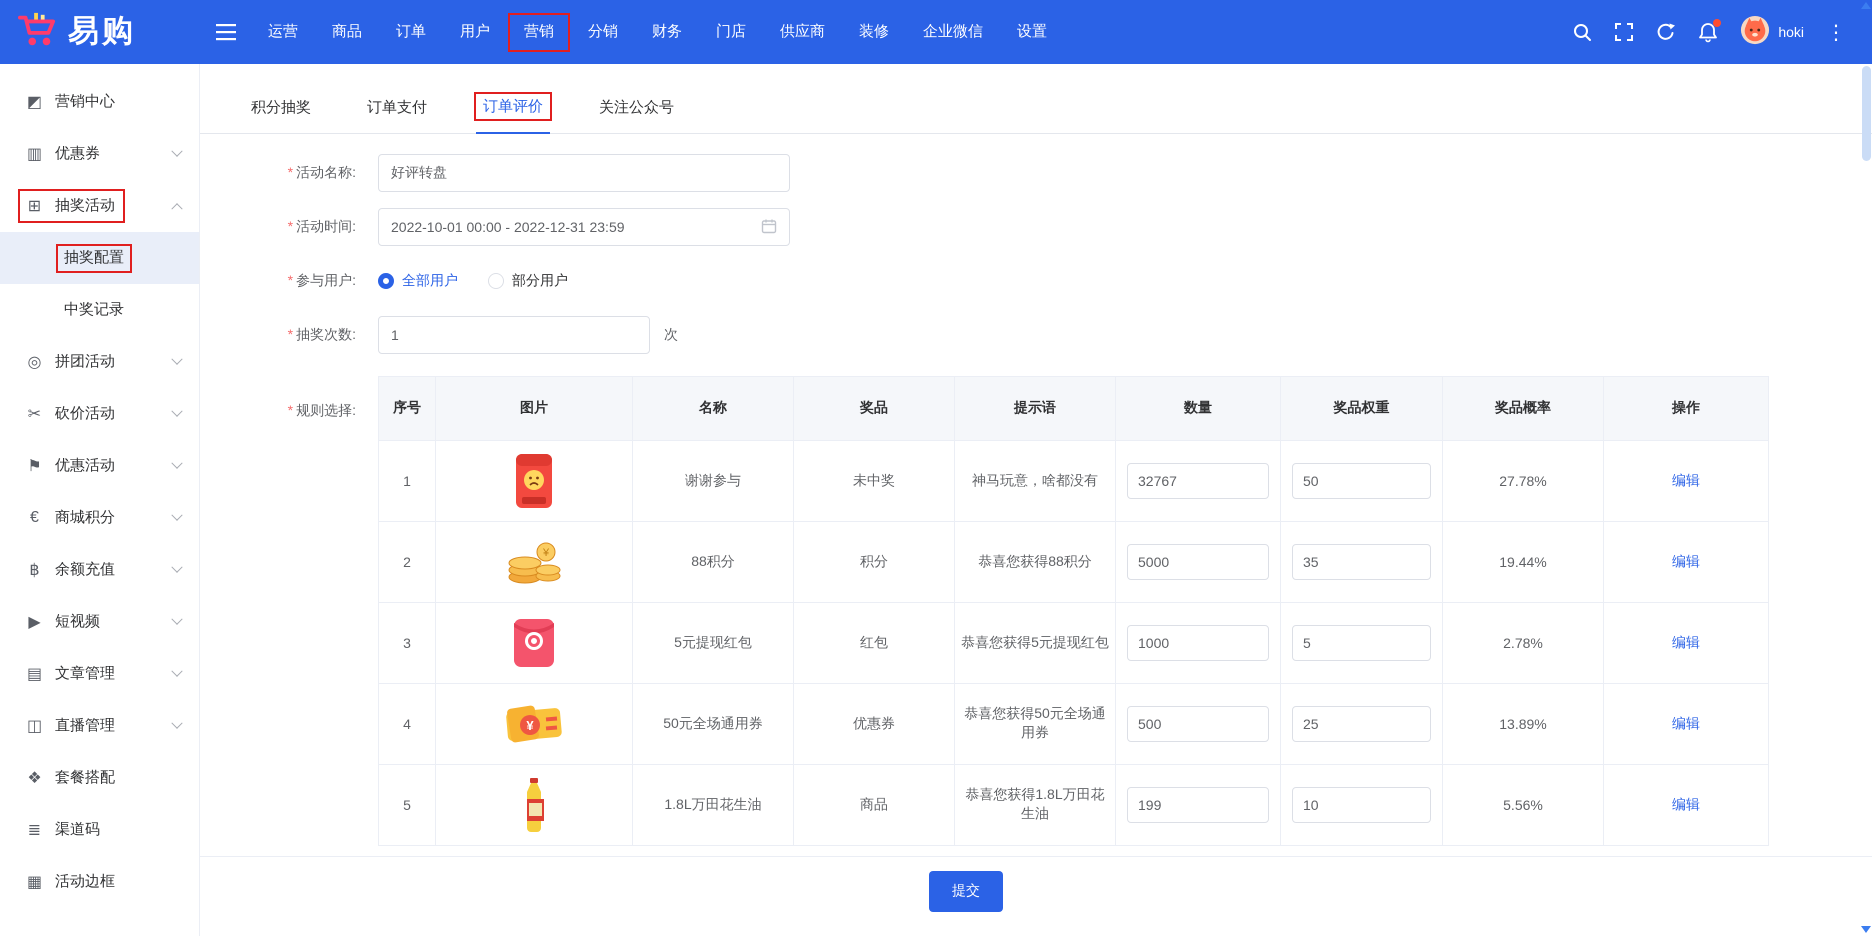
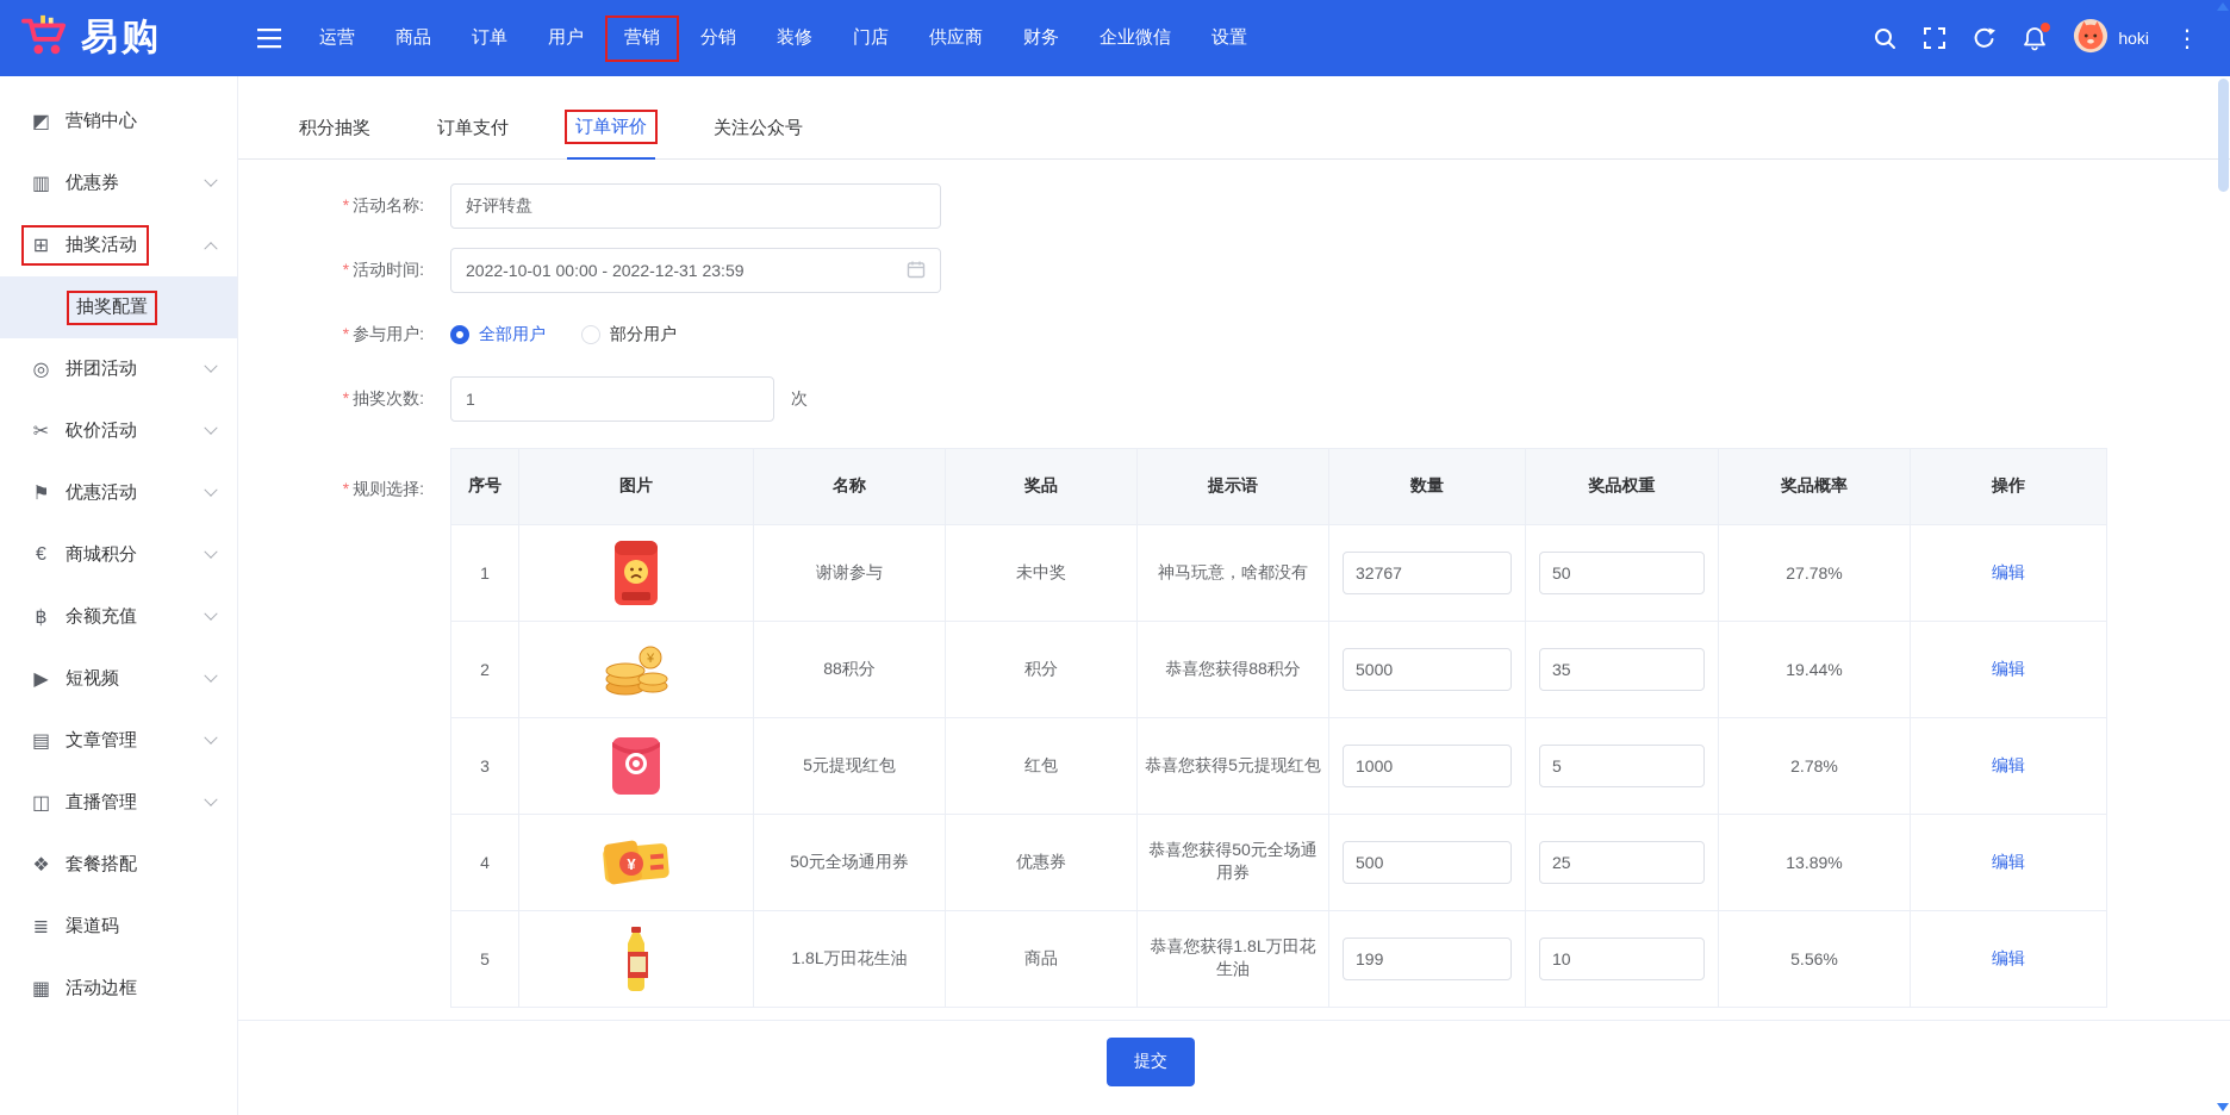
  易购
  运营
  商品
  订单
  用户
  营销
  分销
- 财务
+ 装修
  门店
  供应商
- 装修
+ 财务
  企业微信
  设置
  hoki
  ⋮
  ◩
  营销中心
  ▥
  优惠券
  ⊞
  抽奖活动
  抽奖配置
- 中奖记录
  ◎
  拼团活动
  ✂
  砍价活动
  ⚑
  优惠活动
  €
  商城积分
  ฿
  余额充值
  ▶
  短视频
  ▤
  文章管理
  ◫
  直播管理
  ❖
  套餐搭配
  ≣
  渠道码
  ▦
  活动边框
  积分抽奖
  订单支付
  订单评价
  关注公众号
  * 活动名称:
  好评转盘
  * 活动时间:
  2022-10-01 00:00 - 2022-12-31 23:59
  * 参与用户:
  全部用户
  部分用户
  * 抽奖次数:
  1
  次
  * 规则选择:
  序号	图片	名称	奖品	提示语	数量	奖品权重	奖品概率	操作
  1		谢谢参与	未中奖	神马玩意，啥都没有	32767	50	27.78%	编辑
  2	¥	88积分	积分	恭喜您获得88积分	5000	35	19.44%	编辑
  3		5元提现红包	红包	恭喜您获得5元提现红包	1000	5	2.78%	编辑
  4	¥	50元全场通用券	优惠券	恭喜您获得50元全场通用券	500	25	13.89%	编辑
  5		1.8L万田花生油	商品	恭喜您获得1.8L万田花生油	199	10	5.56%	编辑
  提交
